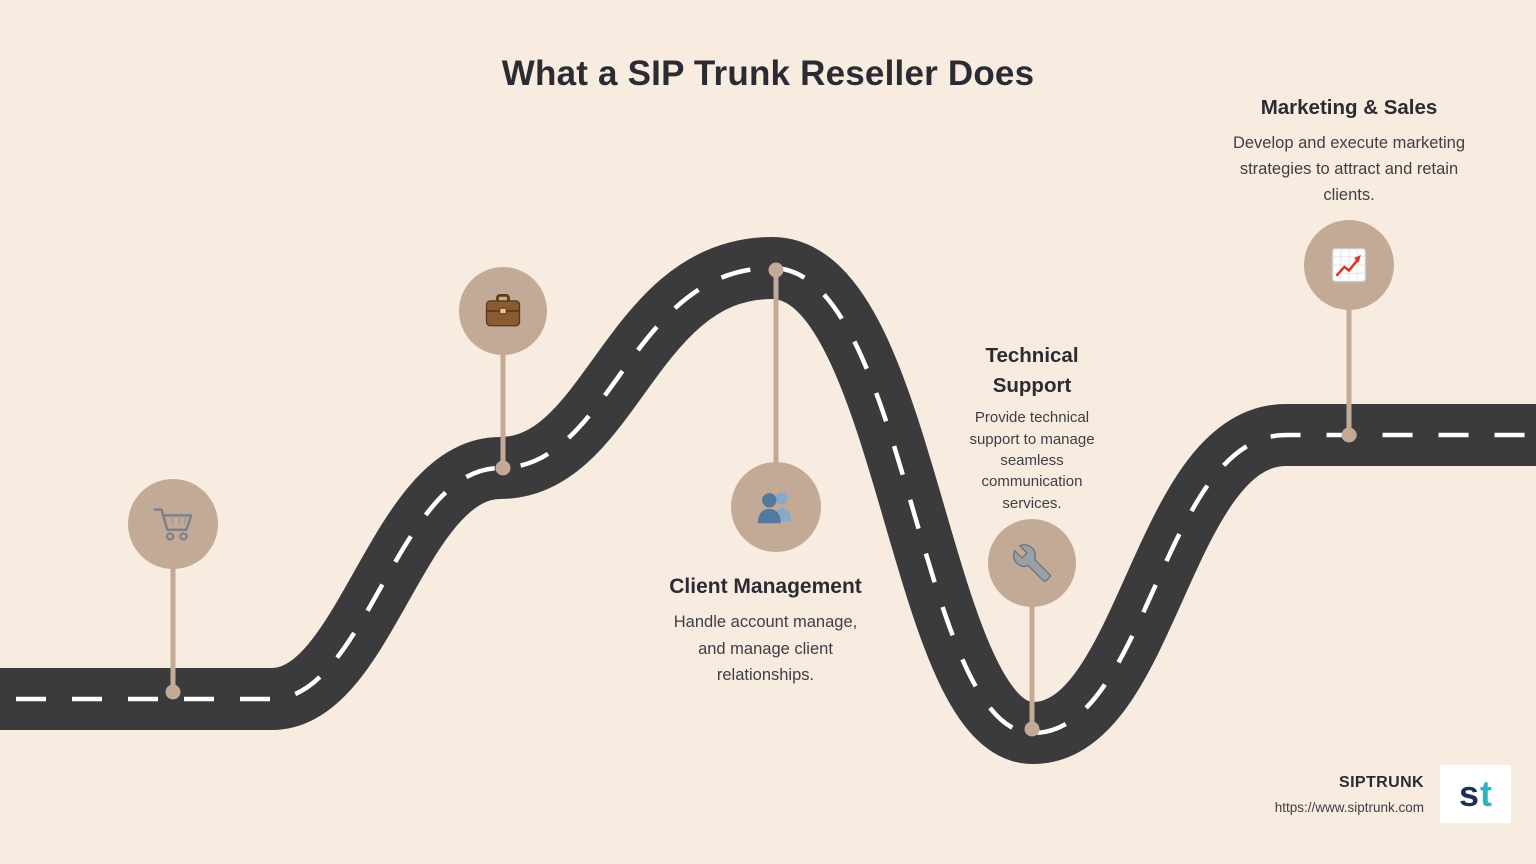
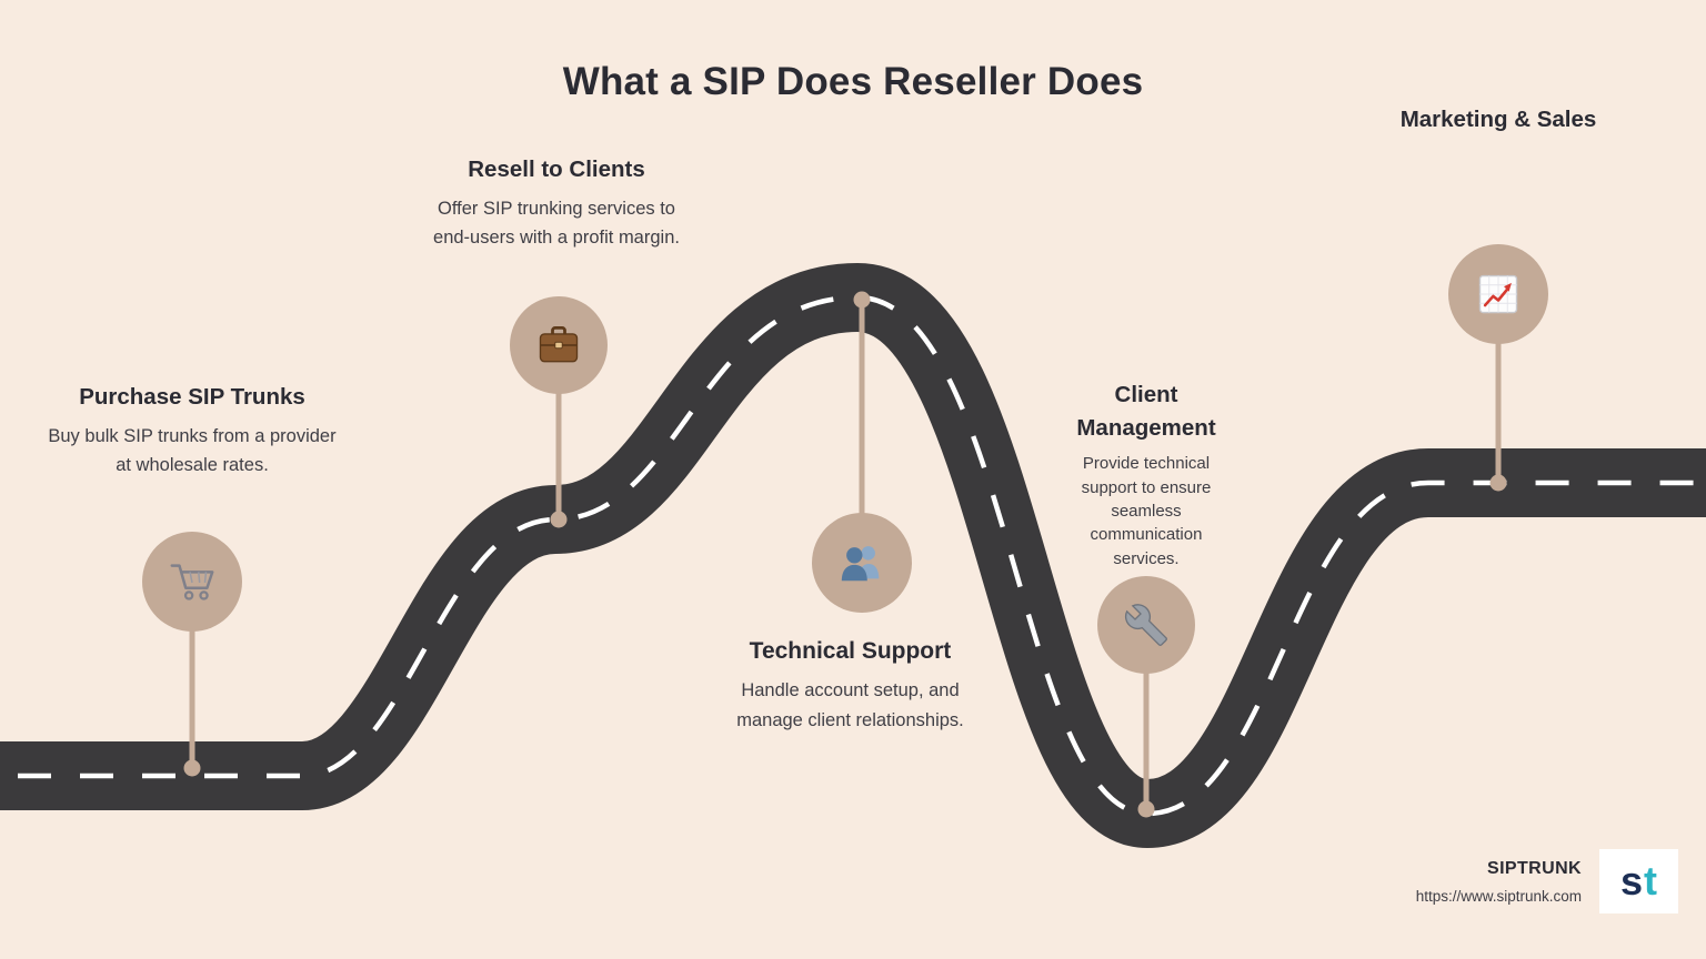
- What a SIP Trunk Reseller Does
+ What a SIP Does Reseller Does
+ Purchase SIP Trunks
+ Buy bulk SIP trunks from a provider at wholesale rates.
+ Resell to Clients
+ Offer SIP trunking services to end-users with a profit margin.
- Client Management
+ Technical Support
- Handle account manage, and manage client relationships.
+ Handle account setup, and manage client relationships.
- Technical Support
+ Client Management
- Provide technical support to manage seamless communication services.
+ Provide technical support to ensure seamless communication services.
  Marketing & Sales
- Develop and execute marketing strategies to attract and retain clients.
  SIPTRUNK
  https://www.siptrunk.com
  s
  t
